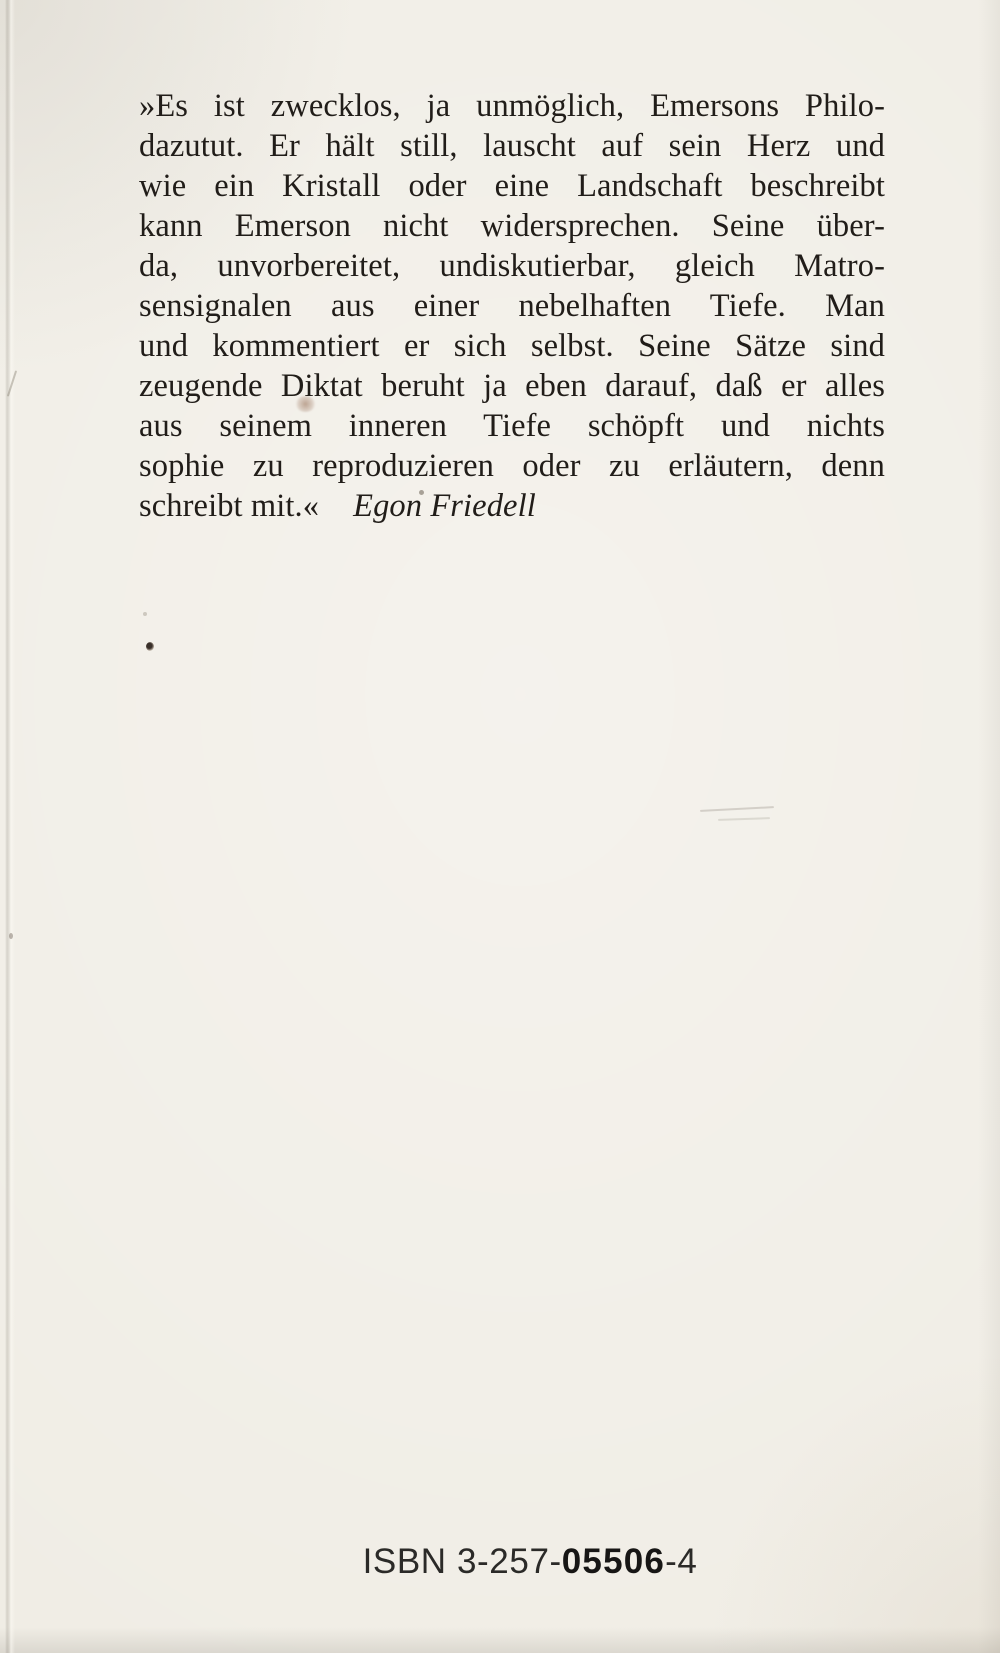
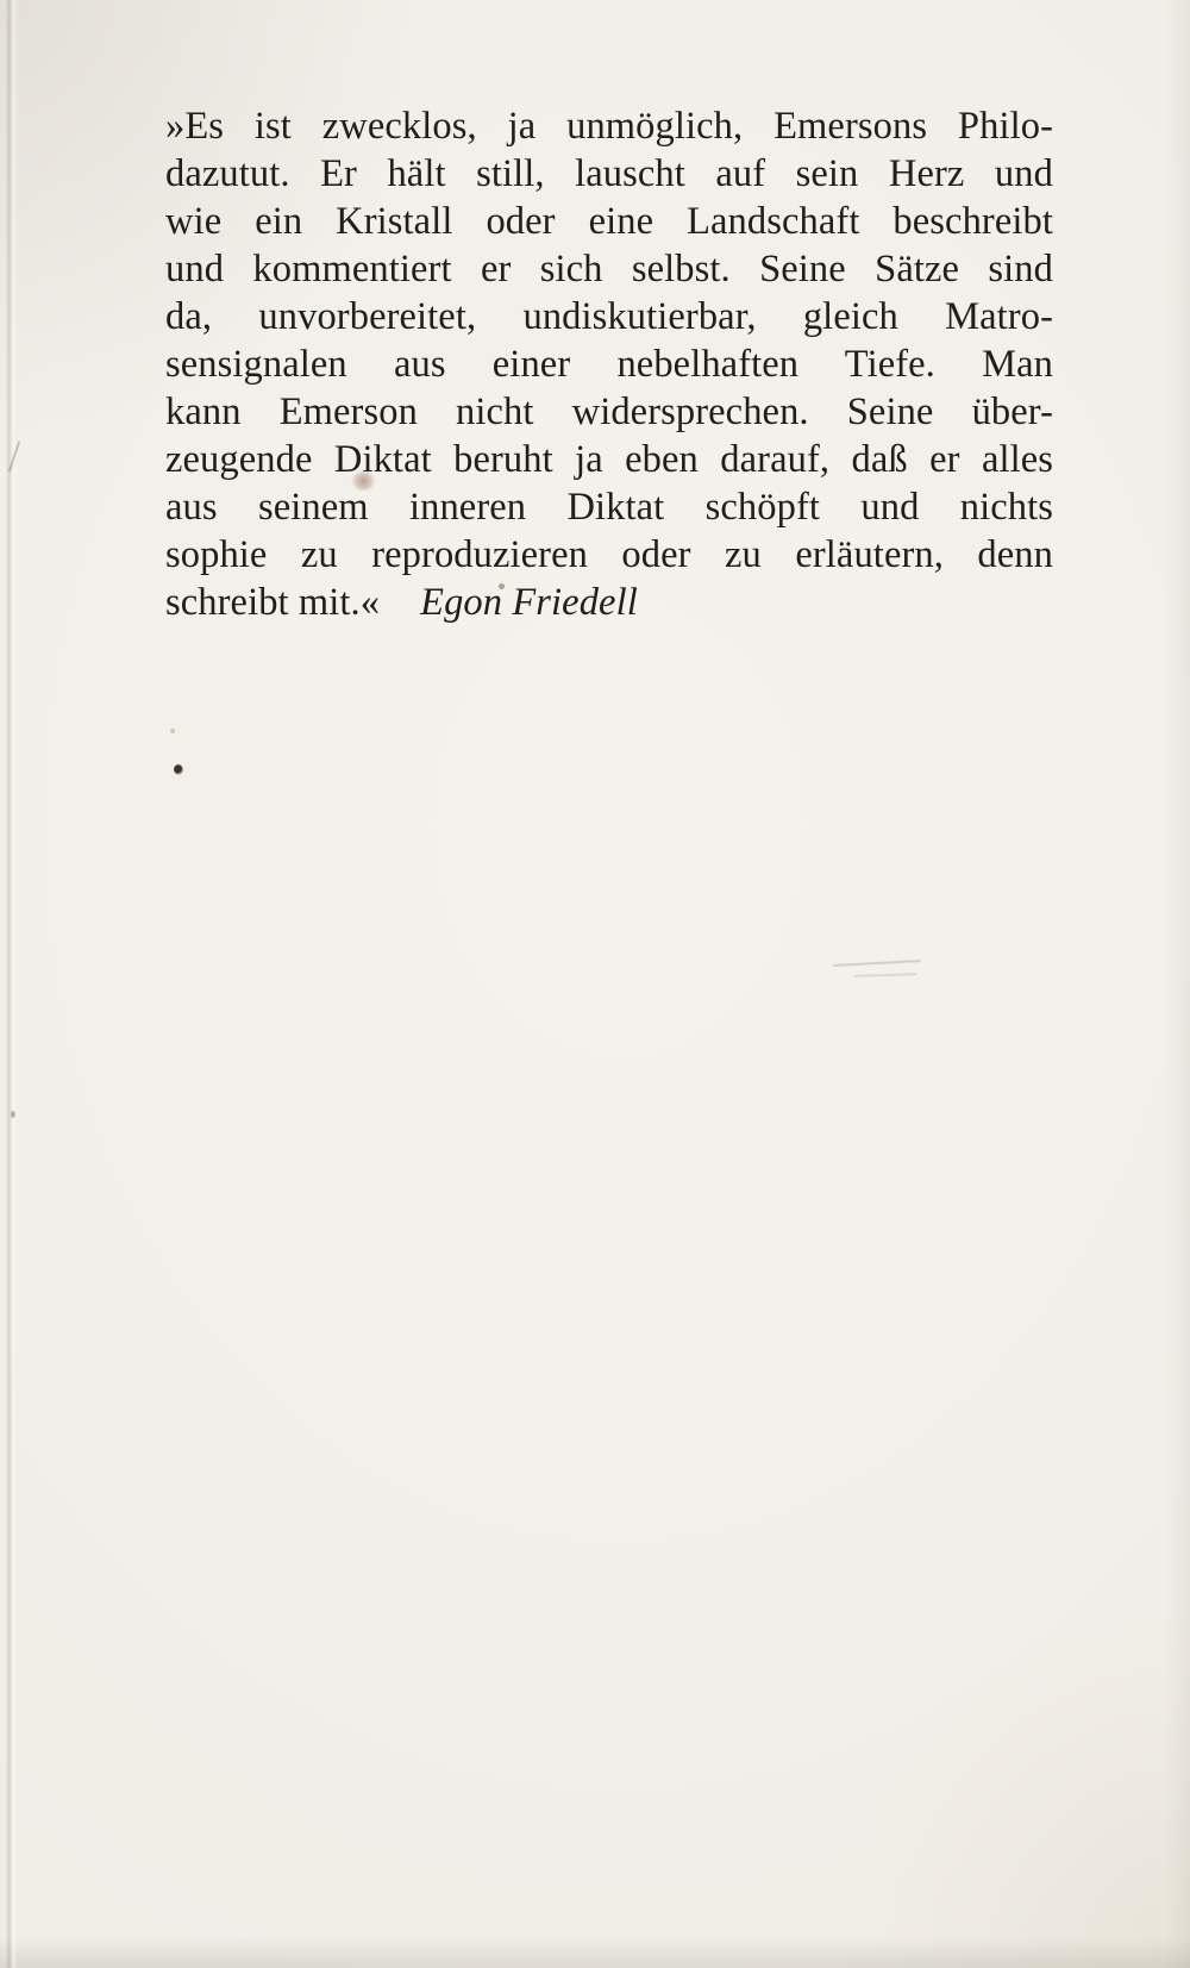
  »Es ist zwecklos, ja unmöglich, Emersons Philo-
  dazutut. Er hält still, lauscht auf sein Herz und
  wie ein Kristall oder eine Landschaft beschreibt
- kann Emerson nicht widersprechen. Seine über-
+ und kommentiert er sich selbst. Seine Sätze sind
  da, unvorbereitet, undiskutierbar, gleich Matro-
  sensignalen aus einer nebelhaften Tiefe. Man
- und kommentiert er sich selbst. Seine Sätze sind
+ kann Emerson nicht widersprechen. Seine über-
  zeugende Diktat beruht ja eben darauf, daß er alles
- aus seinem inneren Tiefe schöpft und nichts
+ aus seinem inneren Diktat schöpft und nichts
  sophie zu reproduzieren oder zu erläutern, denn
  schreibt mit.« Egon Friedell
- ISBN 3-257-05506-4
